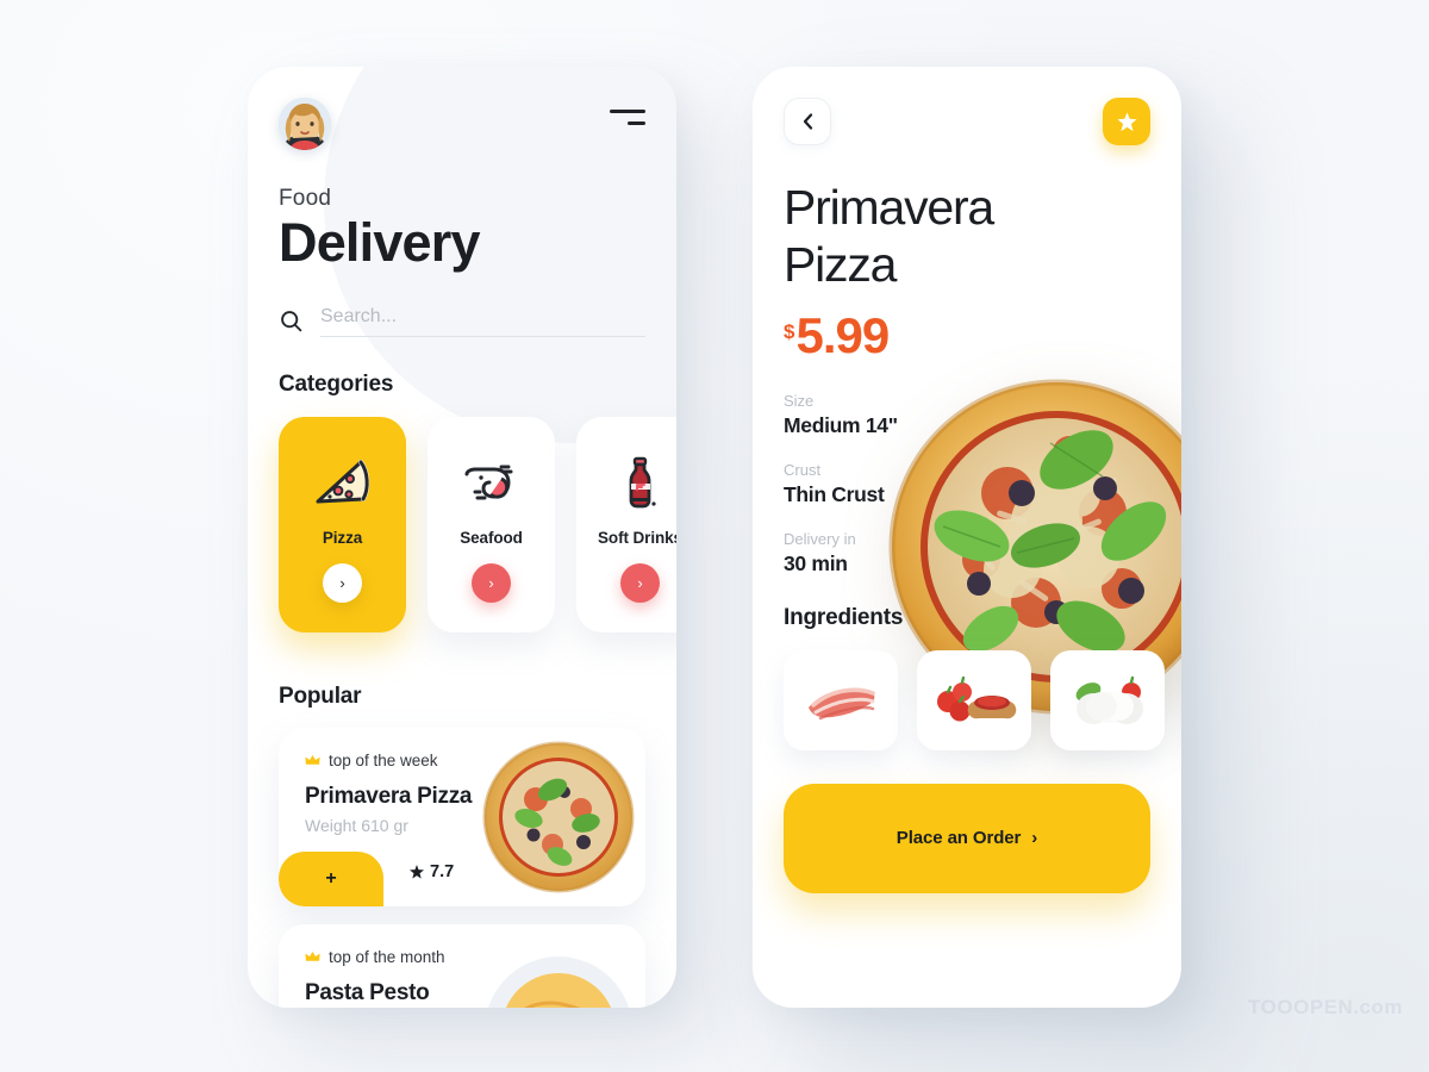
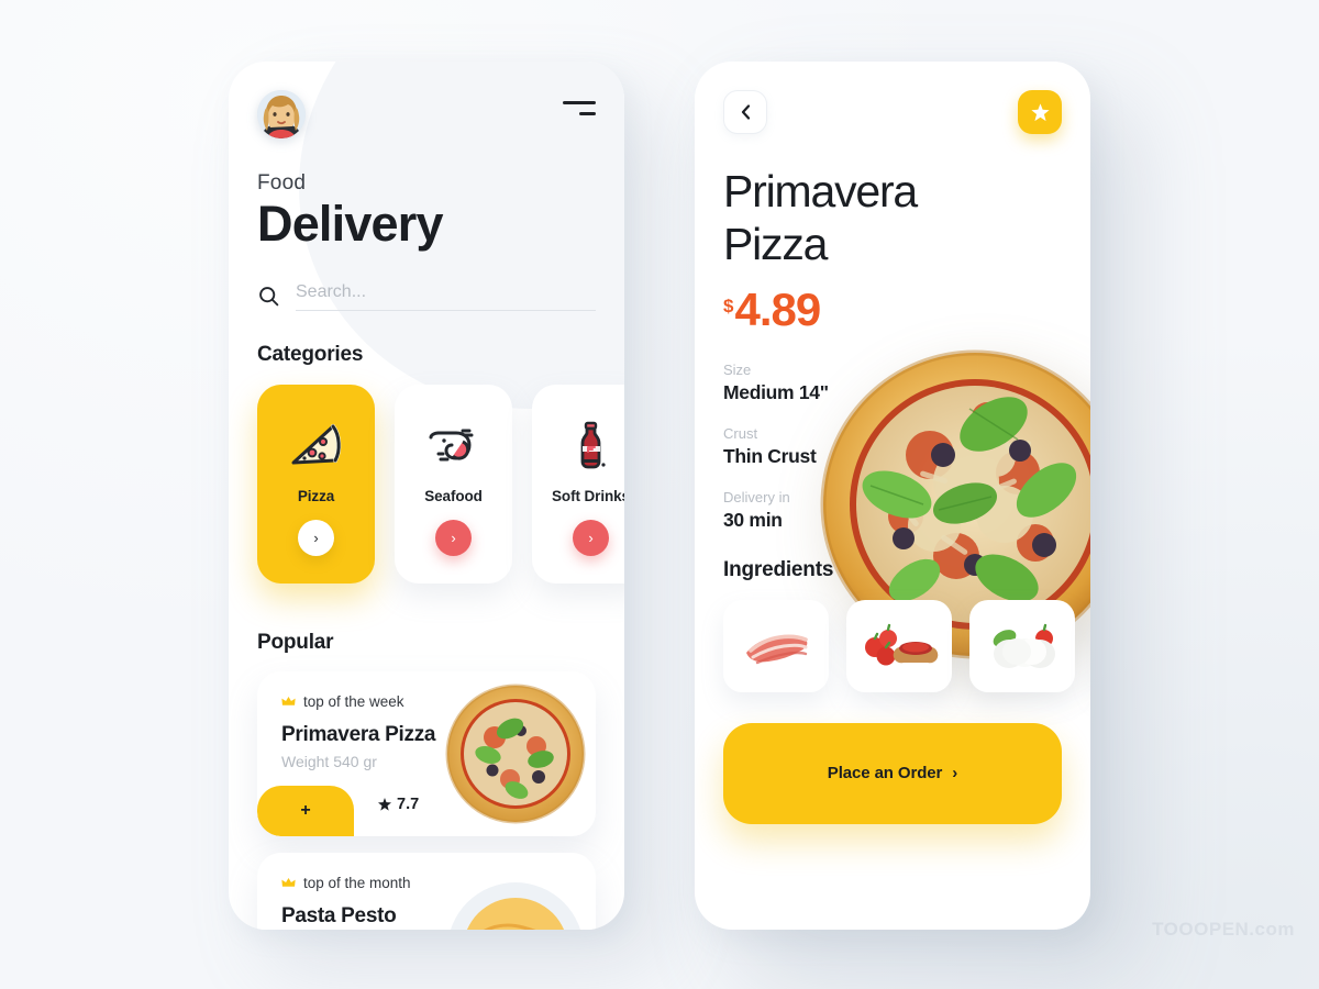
  Food
  Delivery
  Search...
  Categories
  Pizza
  ›
  Seafood
  ›
  Soft Drink
  ›
  Popular
  top of the week
  Primavera Pizza
- Weight 610 gr
+ Weight 540 gr
  +
  7.7
  top of the month
  Pasta Pesto
  Primavera Pizza
  $
- 5.99
+ 4.89
  Size
  Medium 14"
  Crust
  Thin Crust
  Delivery in
  30 min
  Ingredients
  Place an Order
  ›
